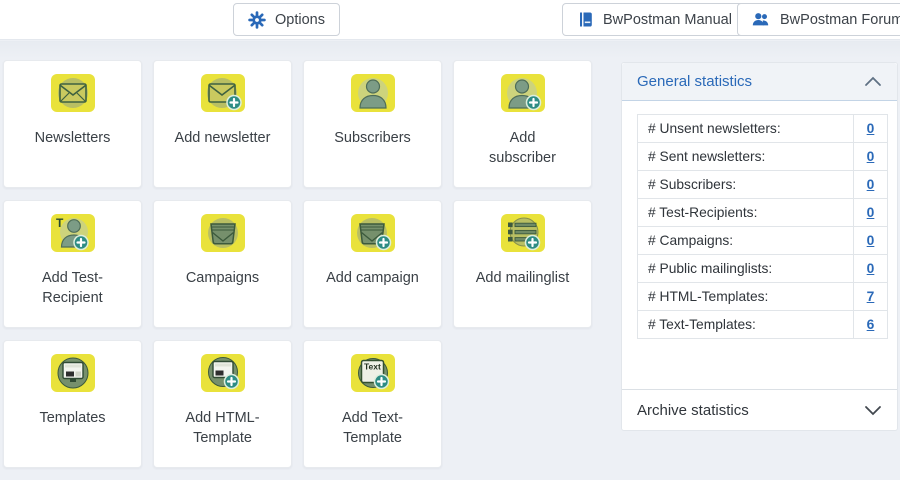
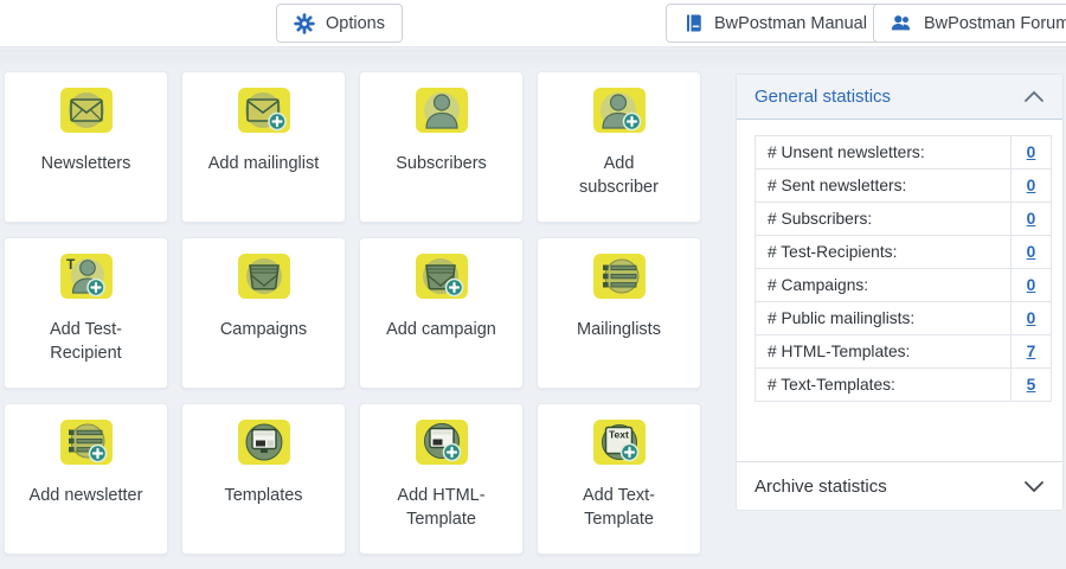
  Options
  BwPostman Manual
  BwPostman Forum
  Newsletters
- Add newsletter
+ Add mailinglist
  Subscribers
  Add
  subscriber
  T
  Add Test-
  Recipient
  Campaigns
  Add campaign
+ Mailinglists
- Add mailinglist
+ Add newsletter
  Templates
  Add HTML-
  Template
  Text
  Add Text-
  Template
  General statistics
  # Unsent newsletters:	0
  # Sent newsletters:	0
  # Subscribers:	0
  # Test-Recipients:	0
  # Campaigns:	0
  # Public mailinglists:	0
  # HTML-Templates:	7
- # Text-Templates:	6
+ # Text-Templates:	5
  Archive statistics
